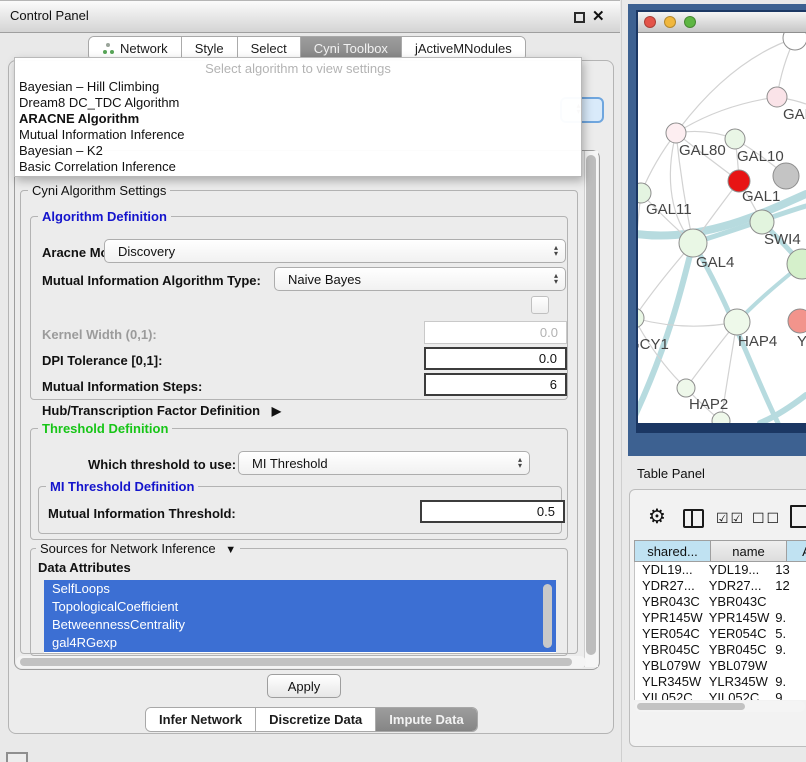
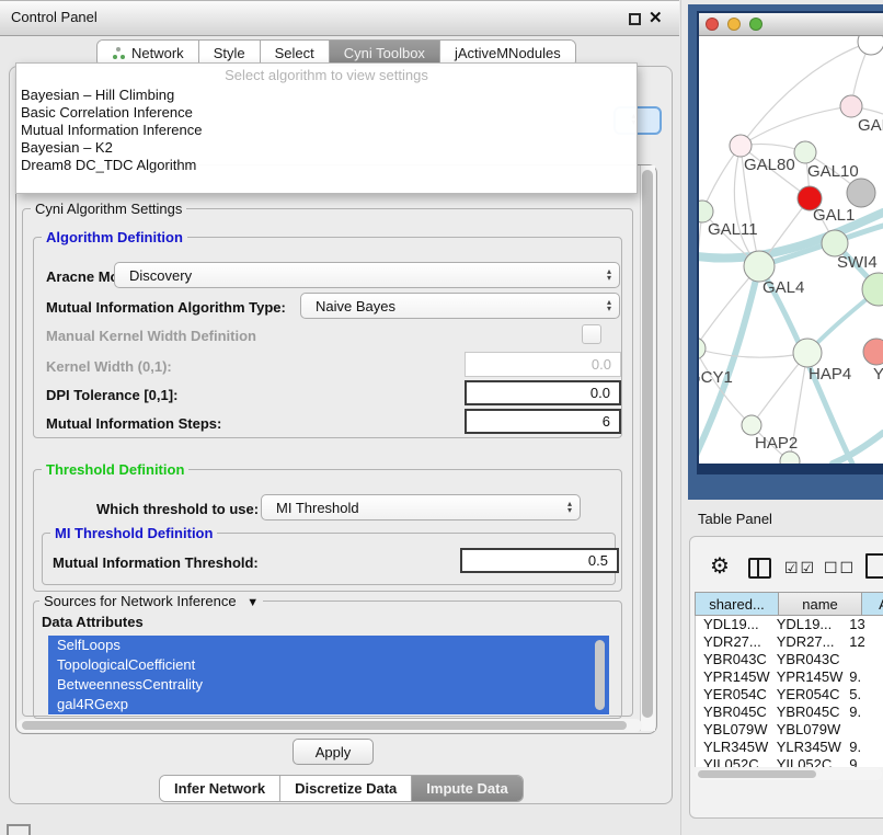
  Control Panel
  ✕
  Network
  Style
  Select
  Cyni Toolbox
  jActiveMNodules
  Cyni Algorithm Settings
  Algorithm Definition
  Discovery
  ▴
  ▾
  Mutual Information Algorithm Type:
  Naive Bayes
  ▴
  ▾
+ Manual Kernel Width Definition
  Kernel Width (0,1):
  0.0
  DPI Tolerance [0,1]:
  0.0
  Mutual Information Steps:
  6
- Hub/Transcription Factor Definition ▶
  Threshold Definition
  Which threshold to use:
  MI Threshold
  ▴
  ▾
  MI Threshold Definition
  Mutual Information Threshold:
  0.5
  Sources for Network Inference ▼
  Data Attributes
  SelfLoops
  TopologicalCoefficient
  BetweennessCentrality
  gal4RGexp
  Apply
  Infer Network
  Discretize Data
  Impute Data
  Select algorithm to view settings
  Bayesian – Hill Climbing
- Dream8 DC_TDC Algorithm
+ Basic Correlation Inference
- ARACNE Algorithm
  Mutual Information Inference
  Bayesian – K2
- Basic Correlation Inference
+ Dream8 DC_TDC Algorithm
  GAL80
  GAL10
  GAL1
  GAL11
  SWI4
  GAL4
  HAP4
  Y
  CY1
  HAP2
  Table Panel
  ⚙
  ☑☑
  ☐☐
  shared...
  name
  YDL19...
  YDL19...
  13
  YDR27...
  YDR27...
  12
  YBR043C
  YBR043C
  YPR145W
  YPR145W
  9.
  YER054C
  YER054C
  5.
  YBR045C
  YBR045C
  9.
  YBL079W
  YBL079W
  YLR345W
  YLR345W
  9.
  YIL052C
  YIL052C
  9.
